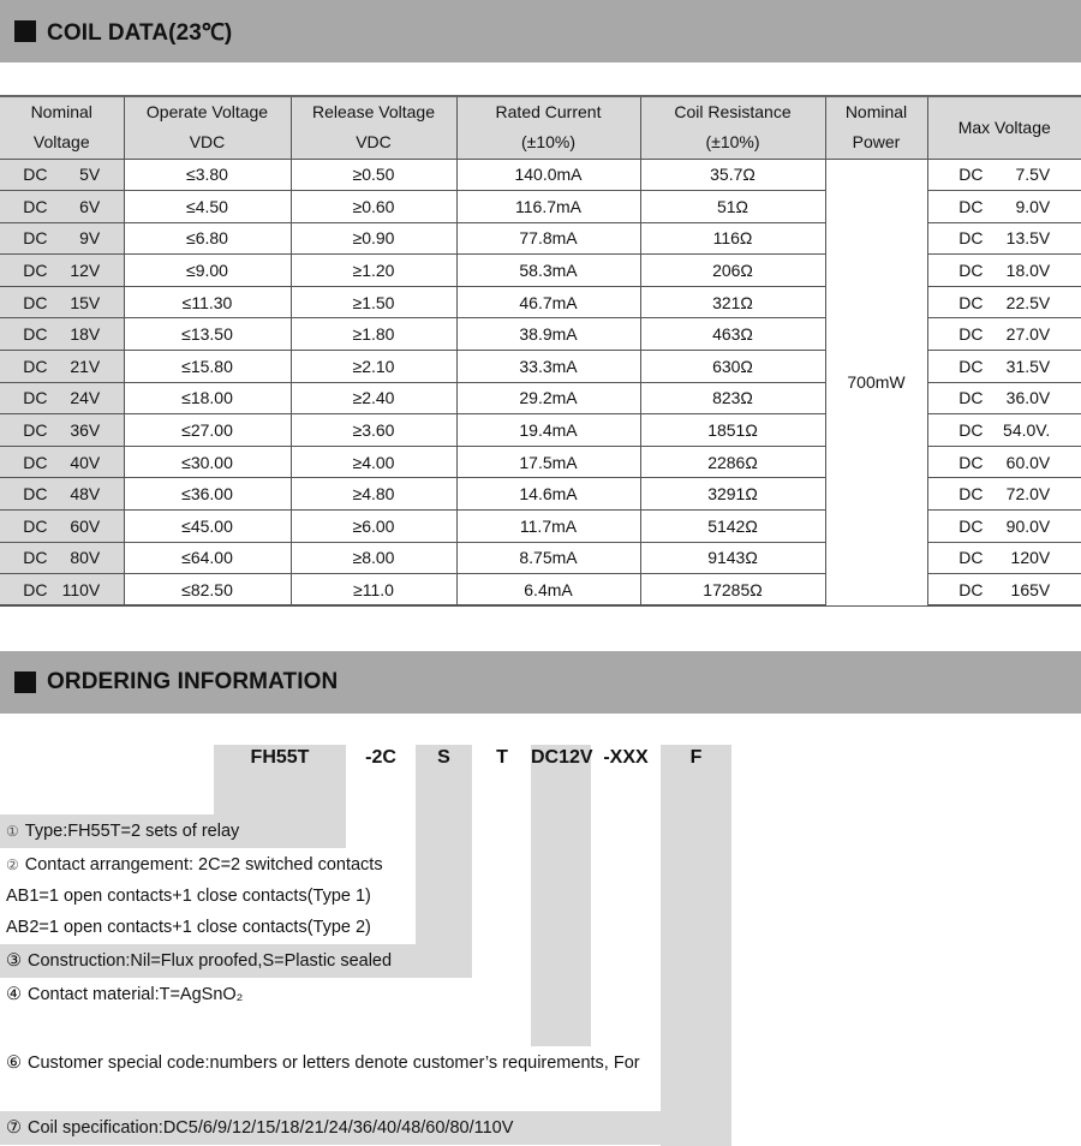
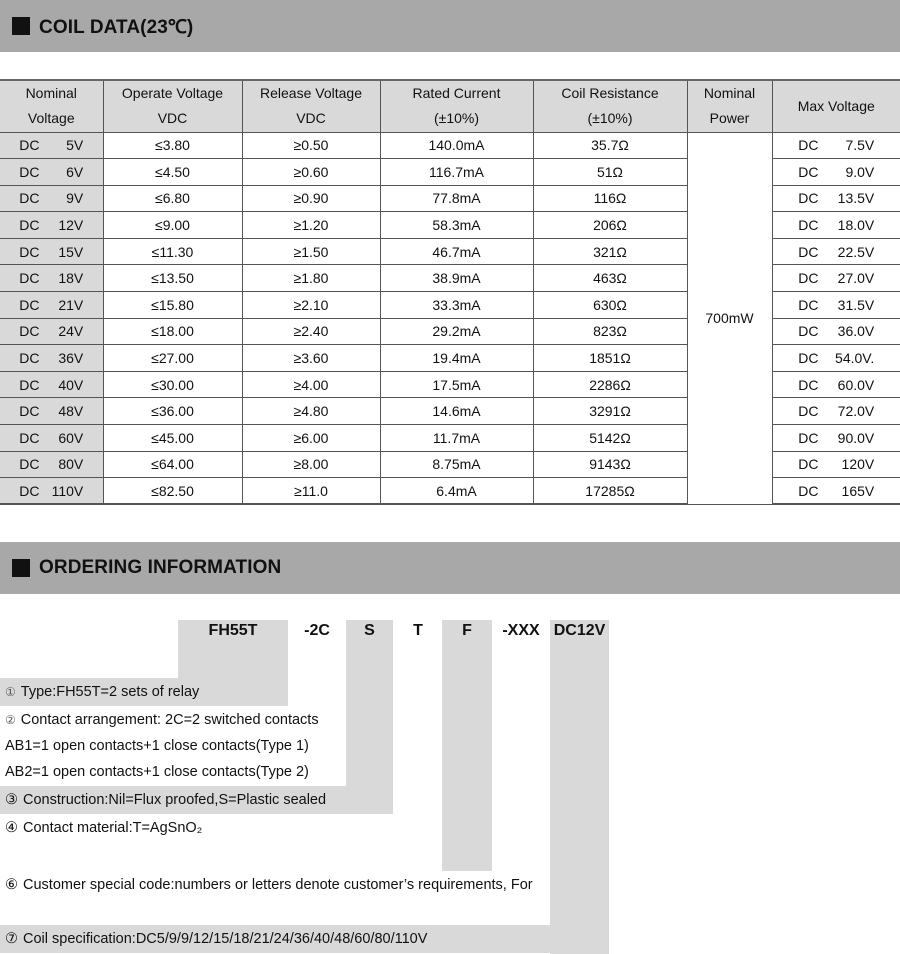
  COIL DATA(23℃)
  NominalVoltage	Operate VoltageVDC	Release VoltageVDC	Rated Current(±10%)	Coil Resistance(±10%)	NominalPower	Max Voltage
  DC 5V	≤3.80	≥0.50	140.0mA	35.7Ω	700mW	DC 7.5V
  DC 6V	≤4.50	≥0.60	116.7mA	51Ω	DC 9.0V
  DC 9V	≤6.80	≥0.90	77.8mA	116Ω	DC 13.5V
  DC 12V	≤9.00	≥1.20	58.3mA	206Ω	DC 18.0V
  DC 15V	≤11.30	≥1.50	46.7mA	321Ω	DC 22.5V
  DC 18V	≤13.50	≥1.80	38.9mA	463Ω	DC 27.0V
  DC 21V	≤15.80	≥2.10	33.3mA	630Ω	DC 31.5V
  DC 24V	≤18.00	≥2.40	29.2mA	823Ω	DC 36.0V
  DC 36V	≤27.00	≥3.60	19.4mA	1851Ω	DC 54.0V.
  DC 40V	≤30.00	≥4.00	17.5mA	2286Ω	DC 60.0V
  DC 48V	≤36.00	≥4.80	14.6mA	3291Ω	DC 72.0V
  DC 60V	≤45.00	≥6.00	11.7mA	5142Ω	DC 90.0V
  DC 80V	≤64.00	≥8.00	8.75mA	9143Ω	DC 120V
  DC 110V	≤82.50	≥11.0	6.4mA	17285Ω	DC 165V
  ORDERING INFORMATION
  FH55T
  -2C
  S
  T
- DC12V
+ F
  -XXX
- F
+ DC12V
  ①
  Type:FH55T=2 sets of relay
  ②
  Contact arrangement: 2C=2 switched contacts
  AB1=1 open contacts+1 close contacts(Type 1)
  AB2=1 open contacts+1 close contacts(Type 2)
  ③
  Construction:Nil=Flux proofed,S=Plastic sealed
  ④
  Contact material:T=AgSnO₂
  ⑥
  Customer special code:numbers or letters denote customer’s requirements, For
  ⑦
- Coil specification:DC5/6/9/12/15/18/21/24/36/40/48/60/80/110V
+ Coil specification:DC5/9/9/12/15/18/21/24/36/40/48/60/80/110V
